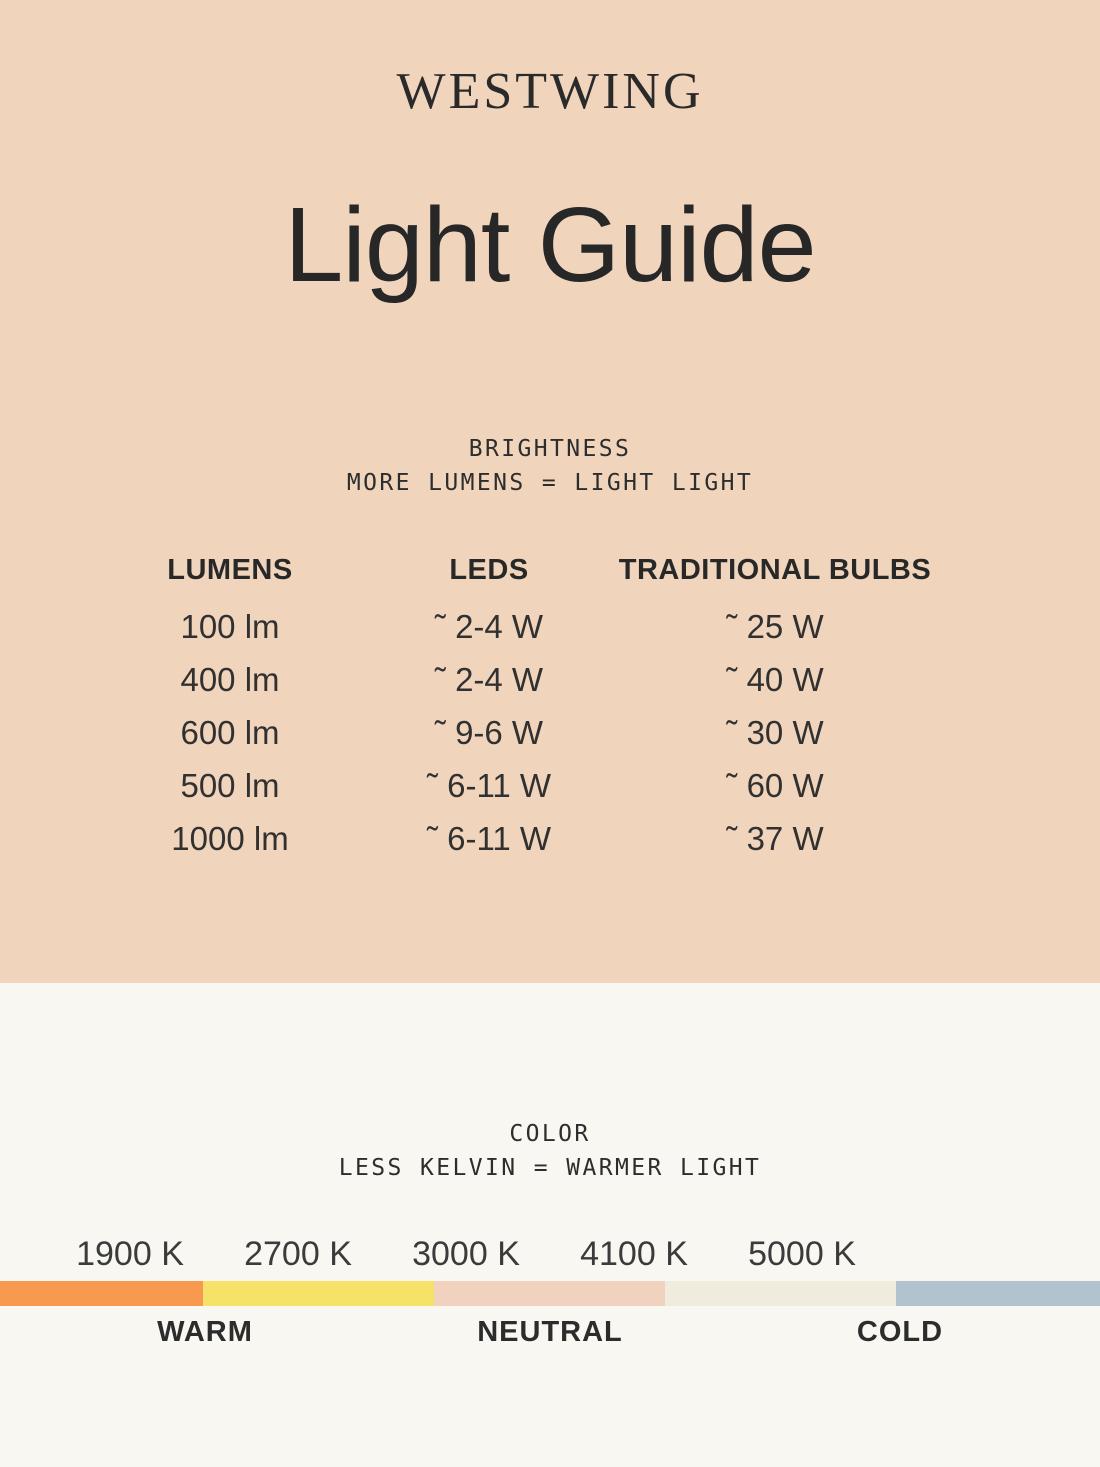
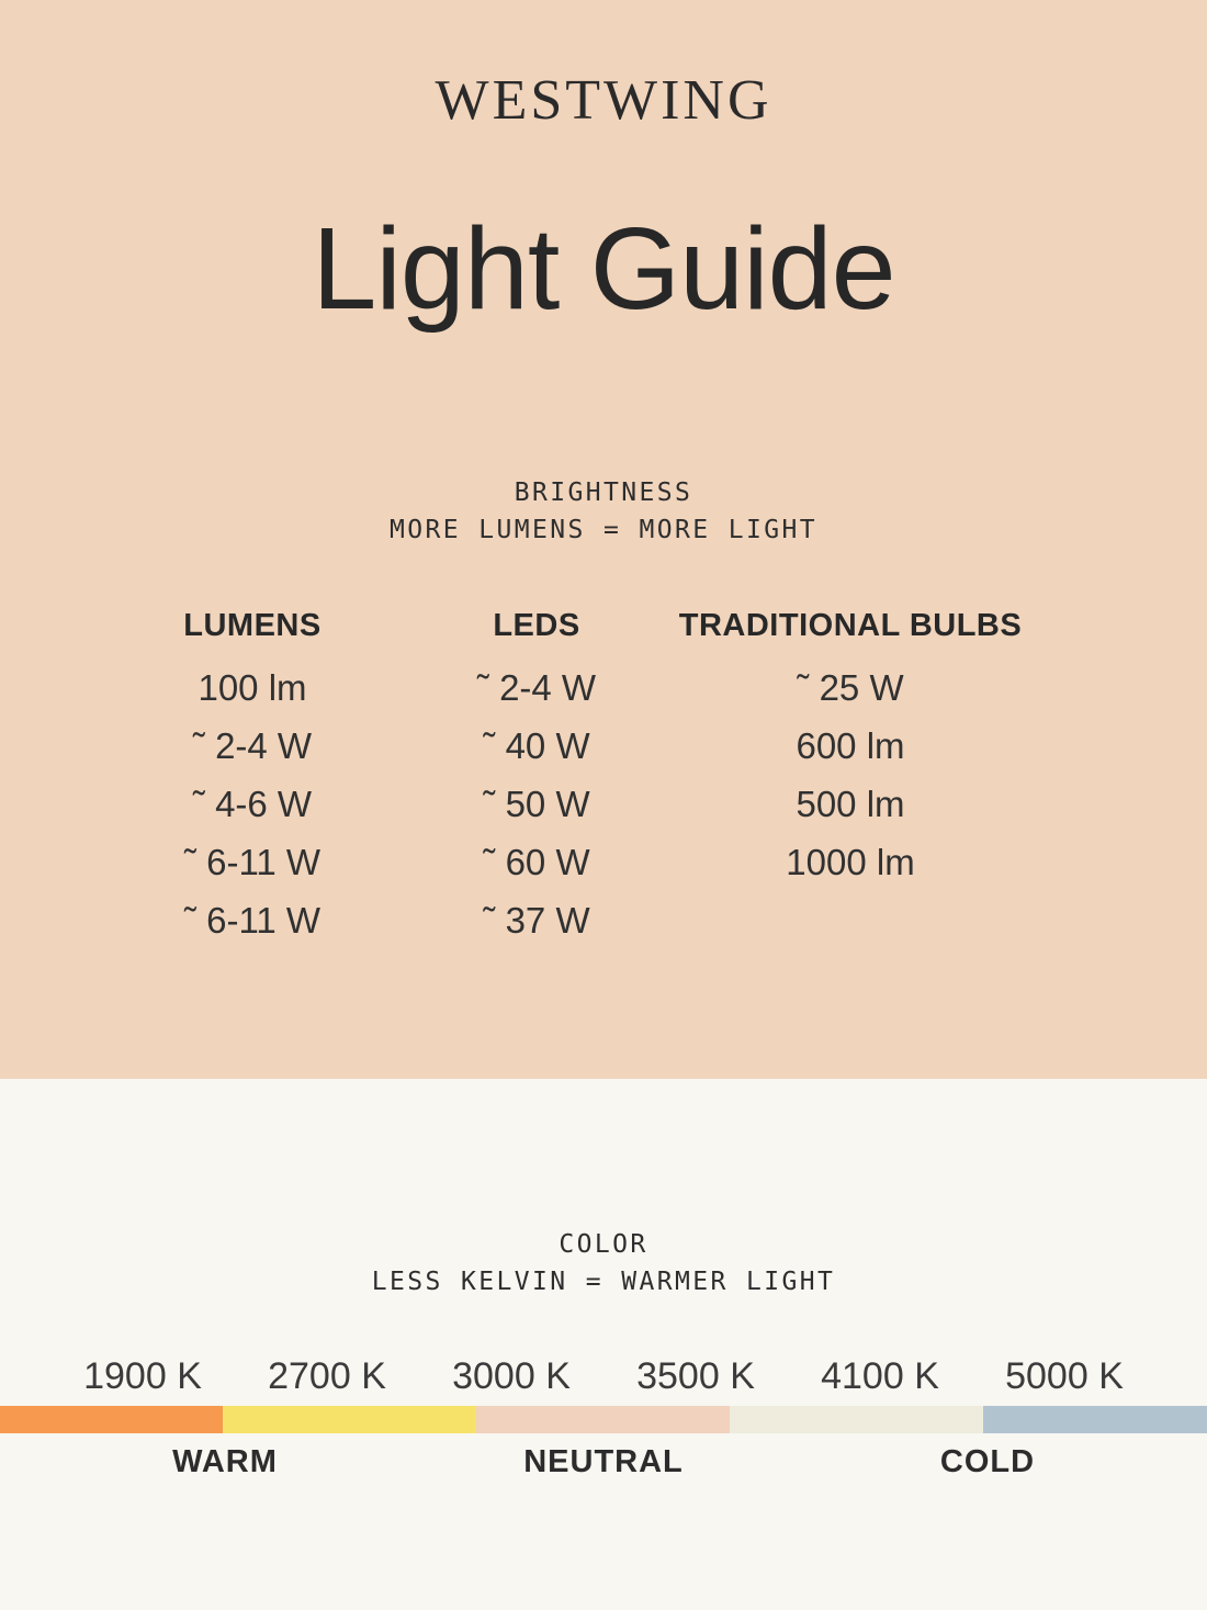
  WESTWING
  Light Guide
  BRIGHTNESS
- MORE LUMENS = LIGHT LIGHT
+ MORE LUMENS = MORE LIGHT
  LUMENS
  LEDS
  TRADITIONAL BULBS
  100 lm
  ˜ 2-4 W
  ˜ 25 W
- 400 lm
  ˜ 2-4 W
  ˜ 40 W
  600 lm
- ˜ 9-6 W
+ ˜ 4-6 W
- ˜ 30 W
+ ˜ 50 W
  500 lm
  ˜ 6-11 W
  ˜ 60 W
  1000 lm
  ˜ 6-11 W
  ˜ 37 W
  COLOR
  LESS KELVIN = WARMER LIGHT
  1900 K
  2700 K
  3000 K
+ 3500 K
  4100 K
  5000 K
  WARM
  NEUTRAL
  COLD
